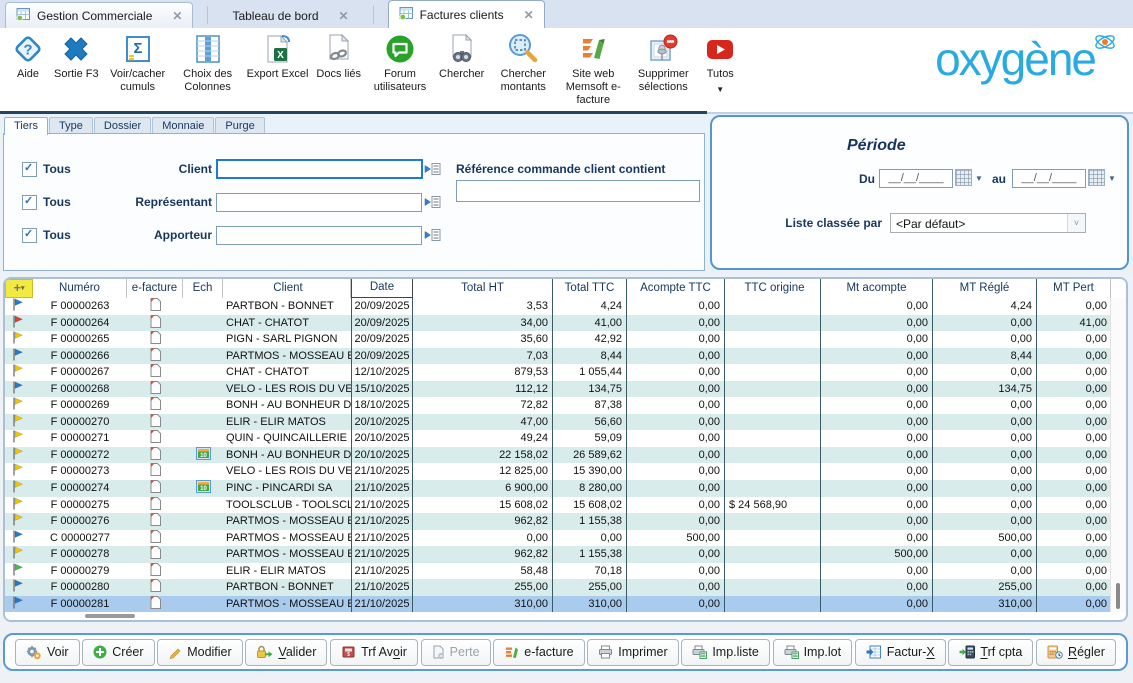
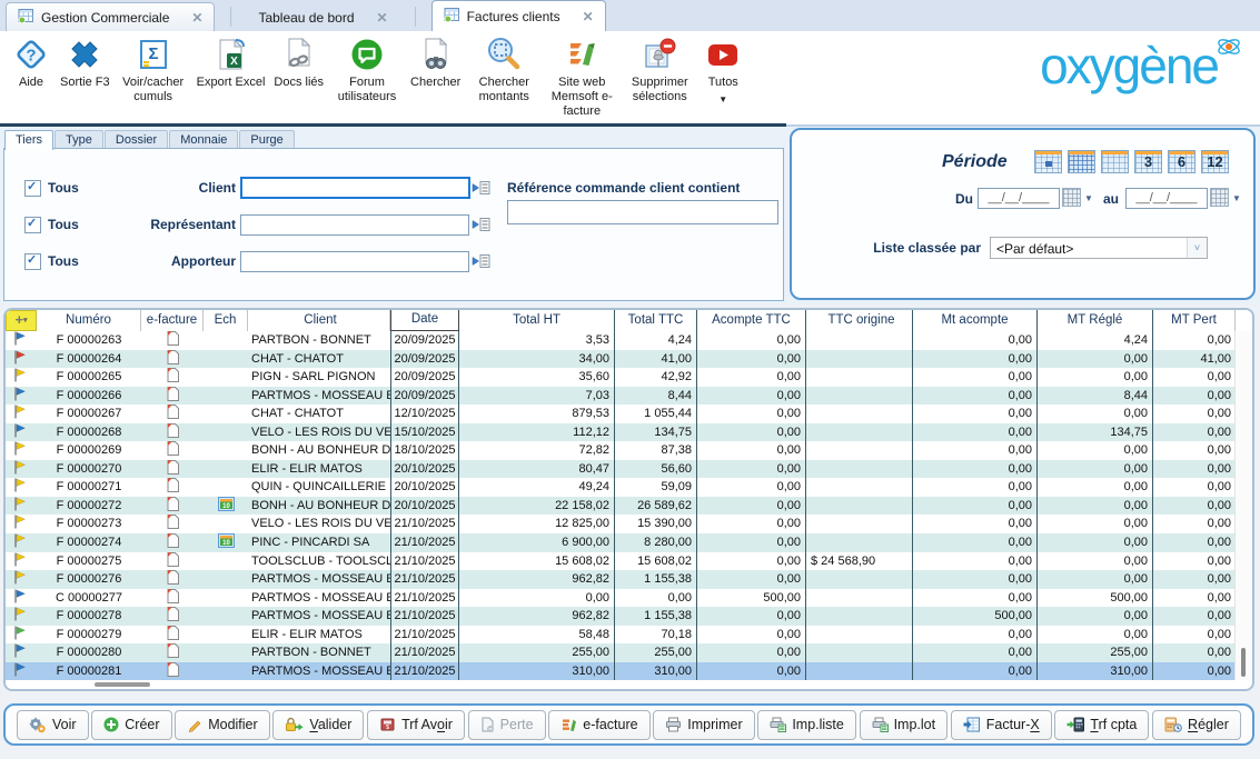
  Gestion Commerciale
  ✕
  Tableau de bord
  ✕
  Factures clients
  ✕
  ?
  Aide
  Sortie F3
  Σ
  Voir/cacher cumuls
- Choix des Colonnes
  X
  Export Excel
  Docs liés
  Forum utilisateurs
  Chercher
  Chercher montants
  Site web Memsoft e-facture
  Supprimer sélections
  Tutos
  ▼
  oxygène
  Tiers
  Type
  Dossier
  Monnaie
  Purge
  Tous
  Client
  Tous
  Représentant
  Tous
  Apporteur
  Référence commande client contient
  Période
+ 3
+ 6
+ 12
  Du
  __/__/____
  ▼
  au
  __/__/____
  ▼
  Liste classée par
  <Par défaut>
  ˅
  Numéro
  e-facture
  Ech
  Client
  Date
  Total HT
  Total TTC
  Acompte TTC
  TTC origine
  Mt acompte
  MT Réglé
  MT Pert
  F 00000263
  PARTBON - BONNET
  20/09/2025
  3,53
  4,24
  0,00
  0,00
  4,24
  0,00
  F 00000264
  CHAT - CHATOT
  20/09/2025
  34,00
  41,00
  0,00
  0,00
  0,00
  41,00
  F 00000265
  PIGN - SARL PIGNON
  20/09/2025
  35,60
  42,92
  0,00
  0,00
  0,00
  0,00
  F 00000266
  PARTMOS - MOSSEAU E
  20/09/2025
  7,03
  8,44
  0,00
  0,00
  8,44
  0,00
  F 00000267
  CHAT - CHATOT
  12/10/2025
  879,53
  1 055,44
  0,00
  0,00
  0,00
  0,00
  F 00000268
  VELO - LES ROIS DU VE
  15/10/2025
  112,12
  134,75
  0,00
  0,00
  134,75
  0,00
  F 00000269
  BONH - AU BONHEUR D
  18/10/2025
  72,82
  87,38
  0,00
  0,00
  0,00
  0,00
  F 00000270
  ELIR - ELIR MATOS
  20/10/2025
- 47,00
+ 80,47
  56,60
  0,00
  0,00
  0,00
  0,00
  F 00000271
  QUIN - QUINCAILLERIE
  20/10/2025
  49,24
  59,09
  0,00
  0,00
  0,00
  0,00
  F 00000272
  BONH - AU BONHEUR D
  20/10/2025
  22 158,02
  26 589,62
  0,00
  0,00
  0,00
  0,00
  F 00000273
  VELO - LES ROIS DU VE
  21/10/2025
  12 825,00
  15 390,00
  0,00
  0,00
  0,00
  0,00
  F 00000274
  PINC - PINCARDI SA
  21/10/2025
  6 900,00
  8 280,00
  0,00
  0,00
  0,00
  0,00
  F 00000275
  TOOLSCLUB - TOOLSCL
  21/10/2025
  15 608,02
  15 608,02
  0,00
  $ 24 568,90
  0,00
  0,00
  0,00
  F 00000276
  PARTMOS - MOSSEAU E
  21/10/2025
  962,82
  1 155,38
  0,00
  0,00
  0,00
  0,00
  C 00000277
  PARTMOS - MOSSEAU E
  21/10/2025
  0,00
  0,00
  500,00
  0,00
  500,00
  0,00
  F 00000278
  PARTMOS - MOSSEAU E
  21/10/2025
  962,82
  1 155,38
  0,00
  500,00
  0,00
  0,00
  F 00000279
  ELIR - ELIR MATOS
  21/10/2025
  58,48
  70,18
  0,00
  0,00
  0,00
  0,00
  F 00000280
  PARTBON - BONNET
  21/10/2025
  255,00
  255,00
  0,00
  0,00
  255,00
  0,00
  F 00000281
  PARTMOS - MOSSEAU E
  21/10/2025
  310,00
  310,00
  0,00
  0,00
  310,00
  0,00
  Voir
  Créer
  Modifier
  Valider
  Trf Avoir
  Perte
  e-facture
  Imprimer
  Imp.liste
  Imp.lot
  Factur-X
  Trf cpta
  Régler
